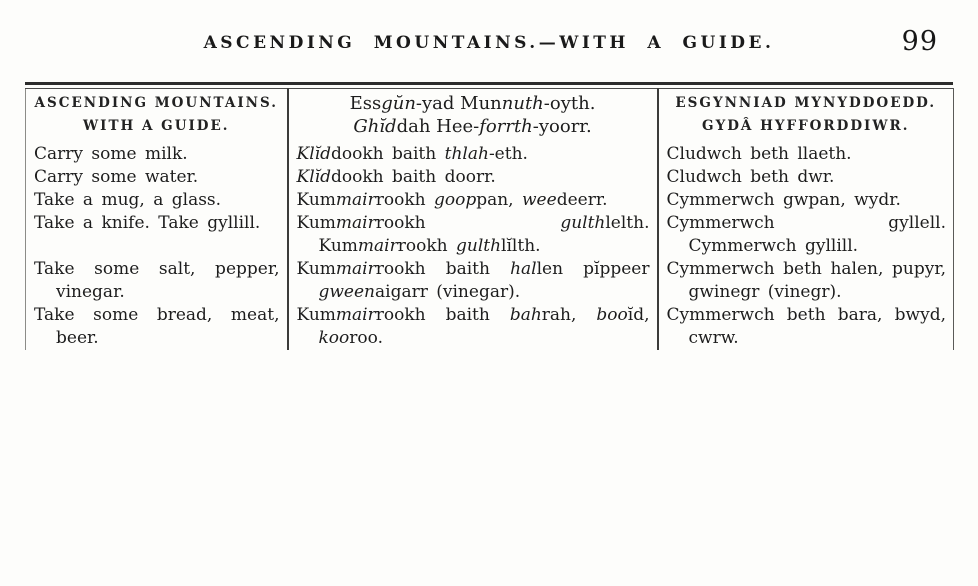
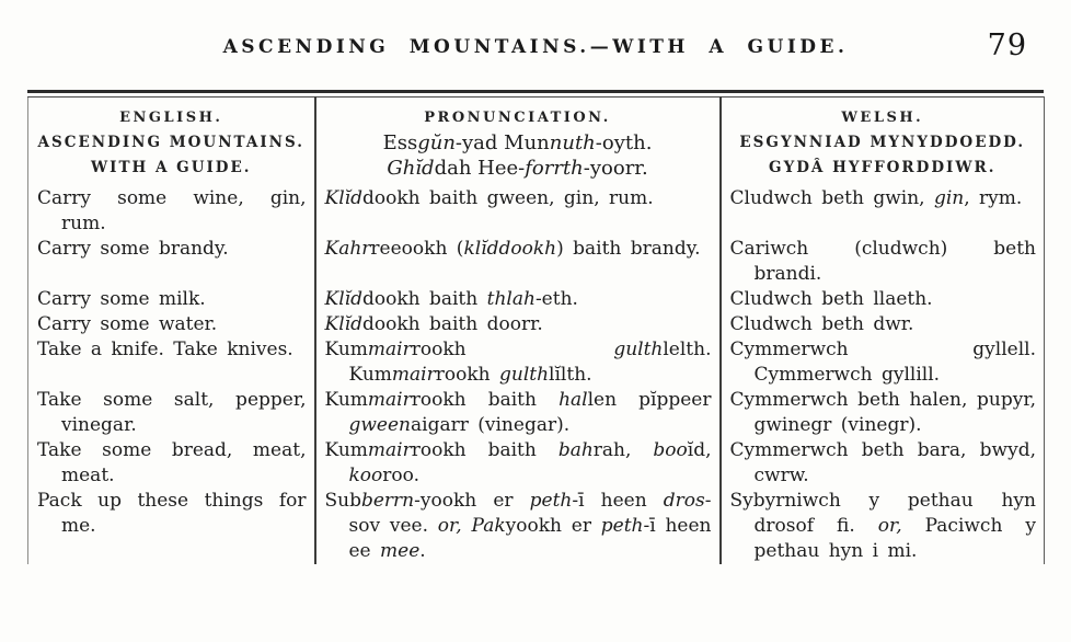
  ASCENDING MOUNTAINS.—WITH A GUIDE.
- 99
+ 79
+ ENGLISH.	PRONUNCIATION.	WELSH.
  ASCENDING MOUNTAINS. WITH A GUIDE.	Essgŭn-yad Munnuth-oyth. Ghĭddah Hee-forrth-yoorr.	ESGYNNIAD MYNYDDOEDD. GYDÂ HYFFORDDIWR.
+ Carry some wine, gin, rum.	Klĭddookh baith gween, gin, rum.	Cludwch beth gwin, gin, rym.
+ Carry some brandy.	Kahrreeookh (klĭddookh) baith brandy.	Cariwch (cludwch) beth brandi.
  Carry some milk.	Klĭddookh baith thlah-eth.	Cludwch beth llaeth.
  Carry some water.	Klĭddookh baith doorr.	Cludwch beth dwr.
- Take a mug, a glass.	Kummairrookh gooppan, weedeerr.	Cymmerwch gwpan, wydr.
- Take a knife. Take gyllill.	Kummairrookh gulthlelth. Kummairrookh gulthlĭlth.	Cymmerwch gyllell. Cymmerwch gyllill.
+ Take a knife. Take knives.	Kummairrookh gulthlelth. Kummairrookh gulthlĭlth.	Cymmerwch gyllell. Cymmerwch gyllill.
  Take some salt, pepper, vinegar.	Kummairrookh baith hallen pĭppeer gweenaigarr (vinegar).	Cymmerwch beth halen, pupyr, gwinegr (vinegr).
- Take some bread, meat, beer.	Kummairrookh baith bahrah, booĭd, kooroo.	Cymmerwch beth bara, bwyd, cwrw.
+ Take some bread, meat, meat.	Kummairrookh baith bahrah, booĭd, kooroo.	Cymmerwch beth bara, bwyd, cwrw.
+ Pack up these things for me.	Subberrn-yookh er peth-ī heen dros-sov vee. or, Pakyookh er peth-ī heen ee mee.	Sybyrniwch y pethau hyn drosof fi. or, Paciwch y pethau hyn i mi.
